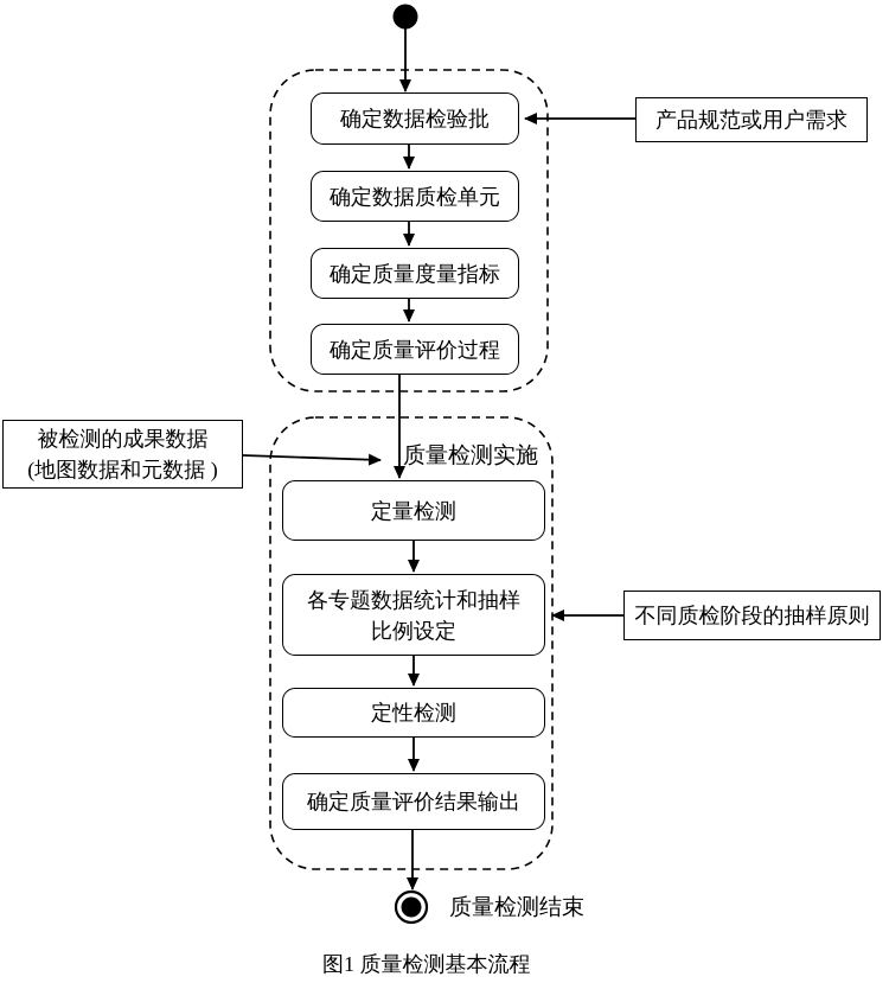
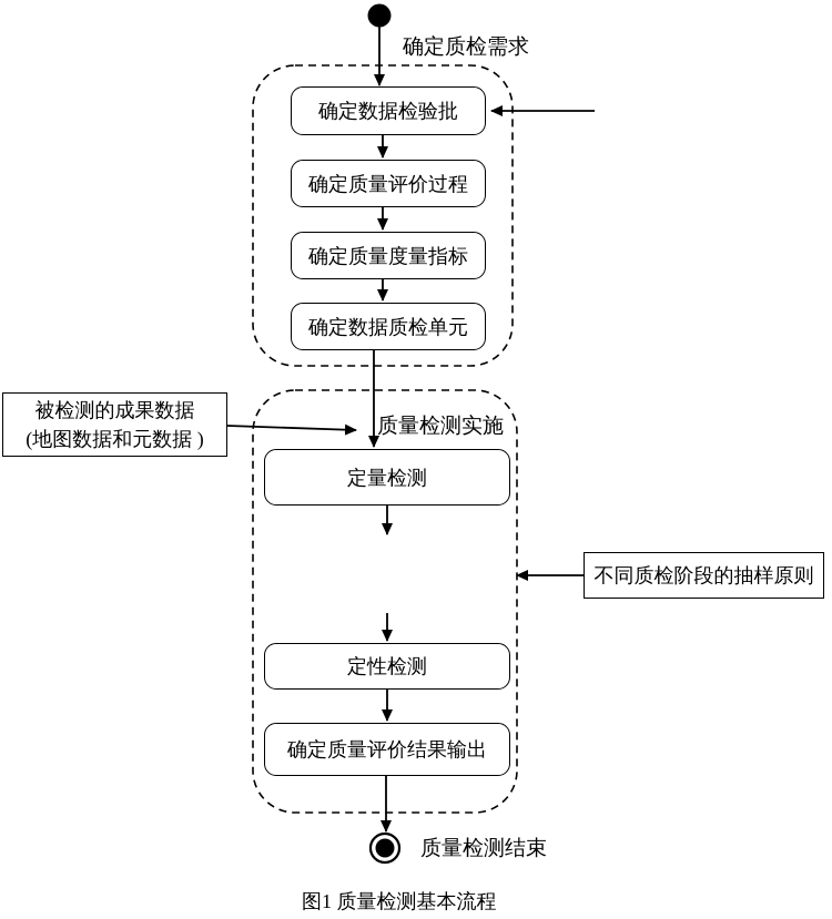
+ 确定质检需求
  确定数据检验批
- 确定数据质检单元
+ 确定质量评价过程
  确定质量度量指标
- 确定质量评价过程
+ 确定数据质检单元
- 产品规范或用户需求
  被检测的成果数据
  (地图数据和元数据 )
  质量检测实施
  定量检测
- 各专题数据统计和抽样
- 比例设定
  定性检测
  确定质量评价结果输出
  不同质检阶段的抽样原则
  质量检测结束
  图1 质量检测基本流程
